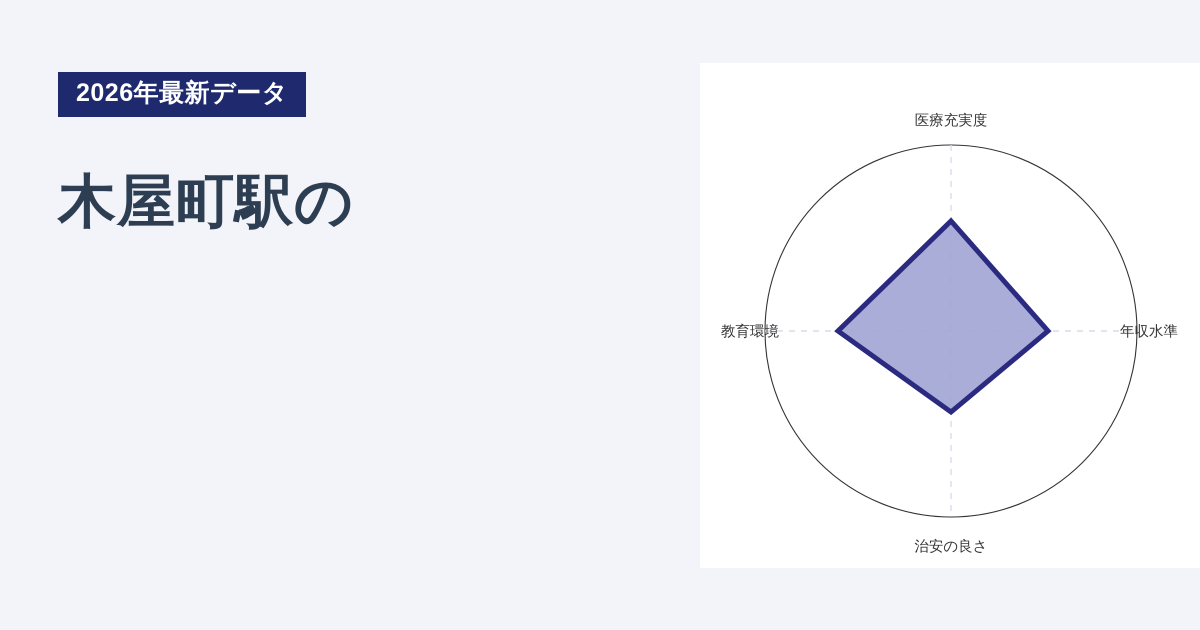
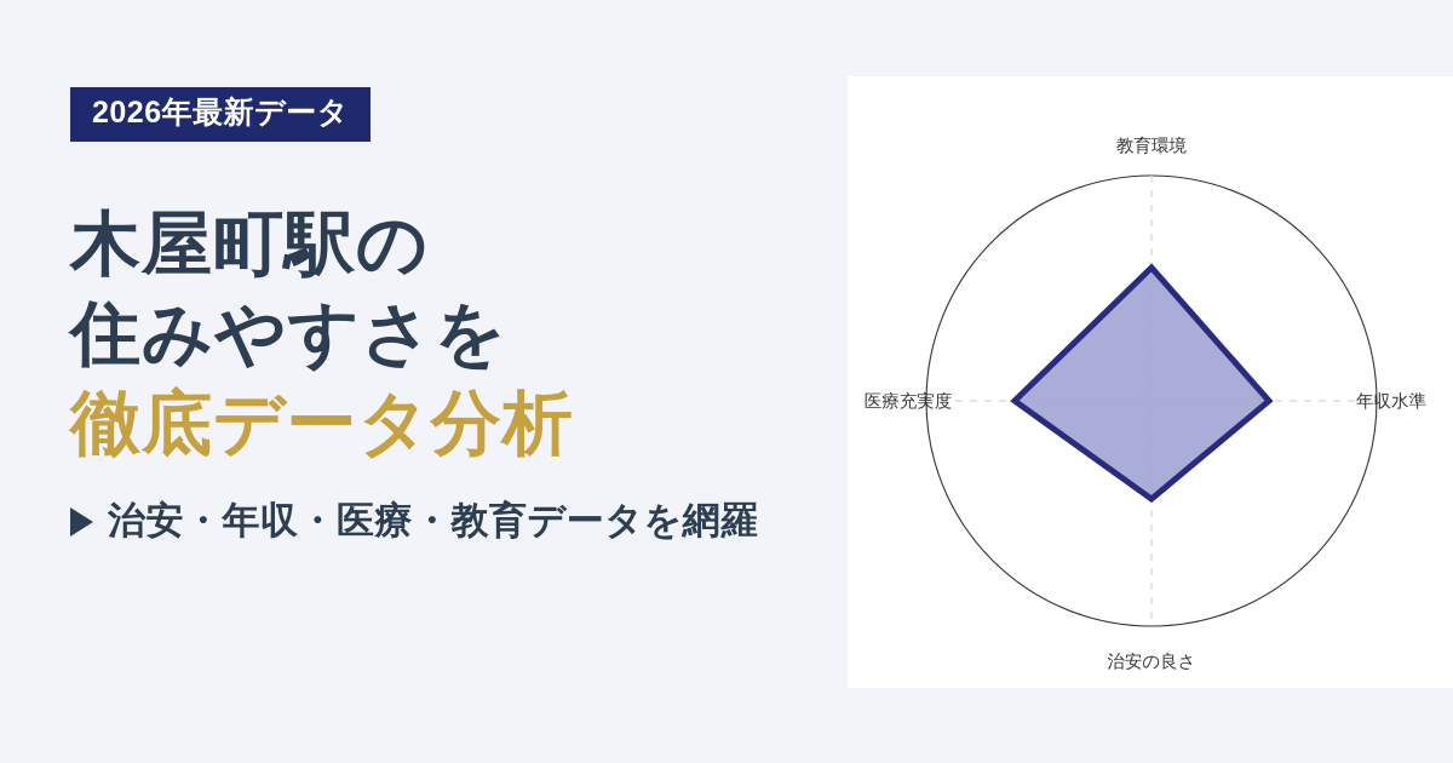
  2026年最新データ
  木屋町駅の
+ 住みやすさを
+ 徹底データ分析
+ 治安・年収・医療・教育データを網羅
- 医療充実度
+ 教育環境
  年収水準
  治安の良さ
- 教育環境
+ 医療充実度
